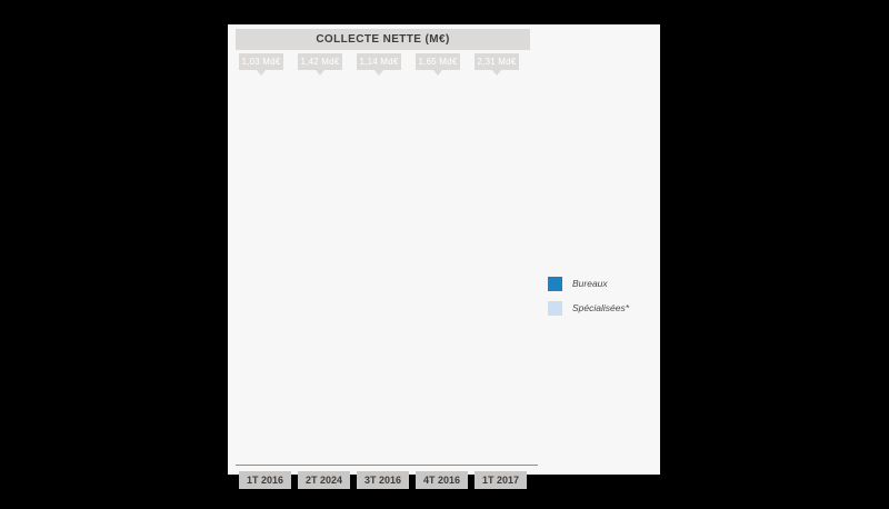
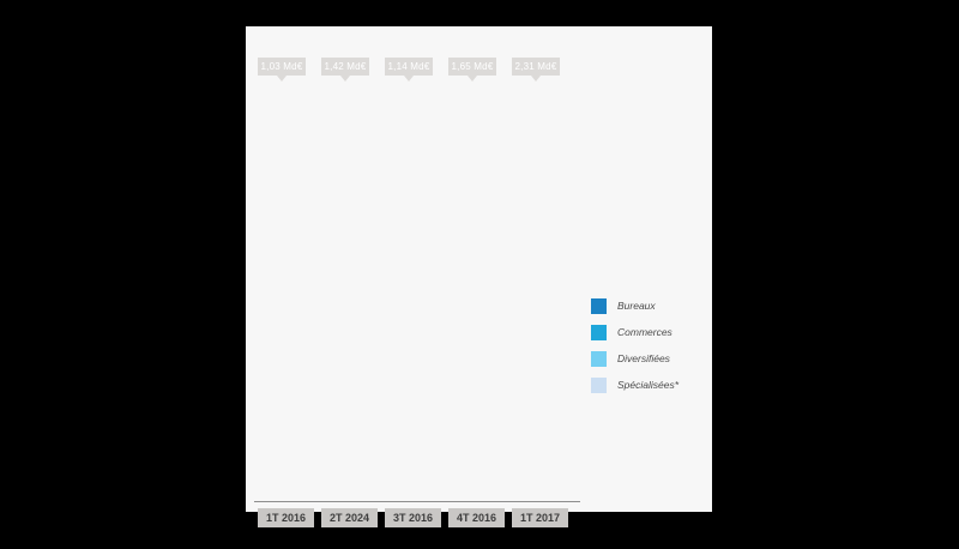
- COLLECTE NETTE (M€)
  1,03 Md€
  1,42 Md€
  1,14 Md€
  1,65 Md€
  2,31 Md€
  1T 2016
  2T 2024
  3T 2016
  4T 2016
  1T 2017
  Bureaux
+ Commerces
+ Diversifiées
  Spécialisées*
